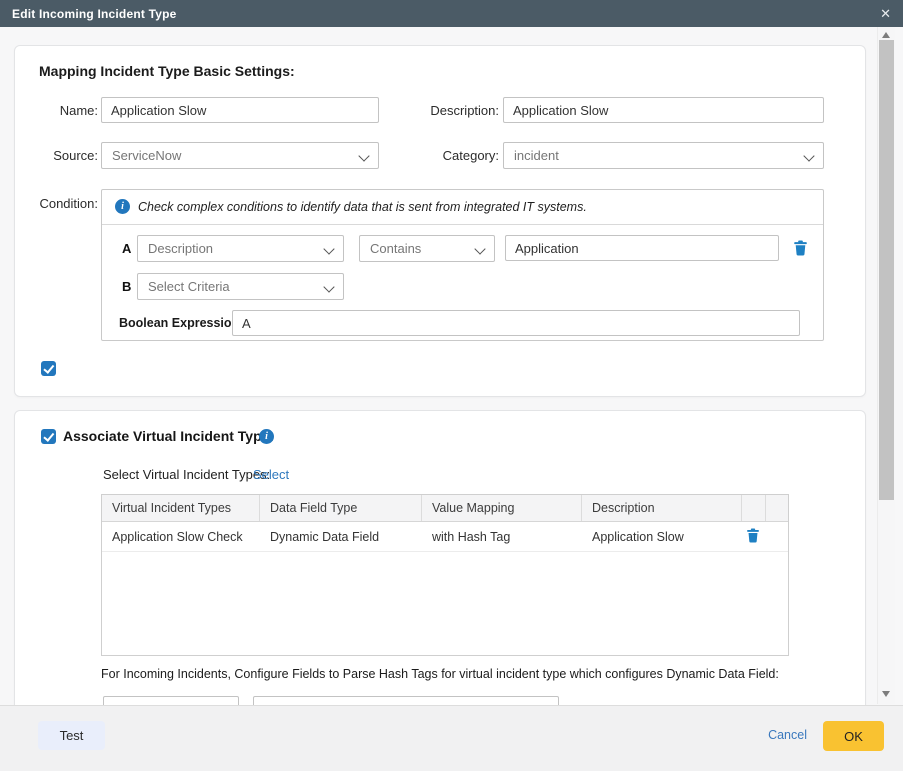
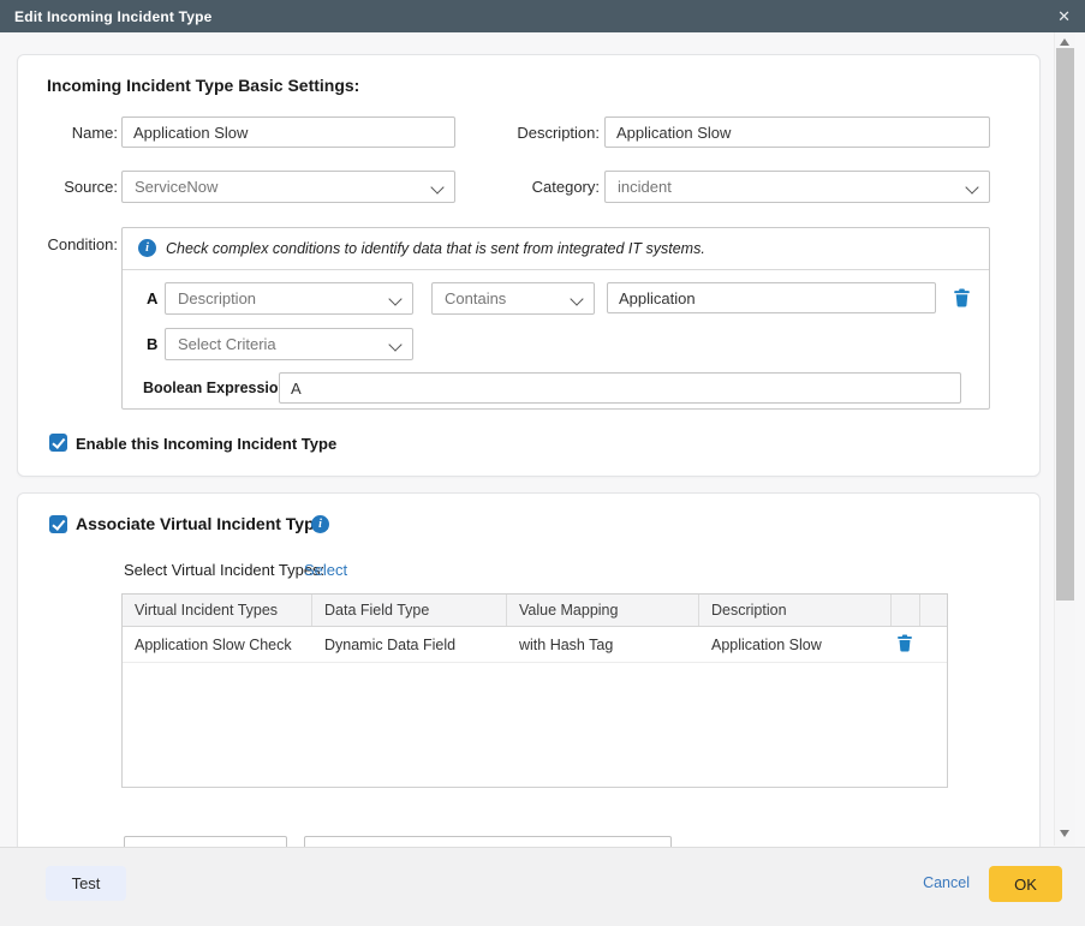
  Edit Incoming Incident Type
  ✕
- Mapping Incident Type Basic Settings:
+ Incoming Incident Type Basic Settings:
  Name:
  Application Slow
  Description:
  Application Slow
  Source:
  ServiceNow
  Category:
  incident
  Condition:
  Check complex conditions to identify data that is sent from integrated IT systems.
  A
  Description
  Contains
  Application
  B
  Select Criteria
  Boolean Expressio
  A
+ Enable this Incoming Incident Type
  Associate Virtual Incident Typ
  Select Virtual Incident Types:
  Select
  Virtual Incident Types
  Data Field Type
  Value Mapping
  Description
  Application Slow Check
  Dynamic Data Field
  with Hash Tag
  Application Slow
- For Incoming Incidents, Configure Fields to Parse Hash Tags for virtual incident type which configures Dynamic Data Field:
  Test
  Cancel
  OK
